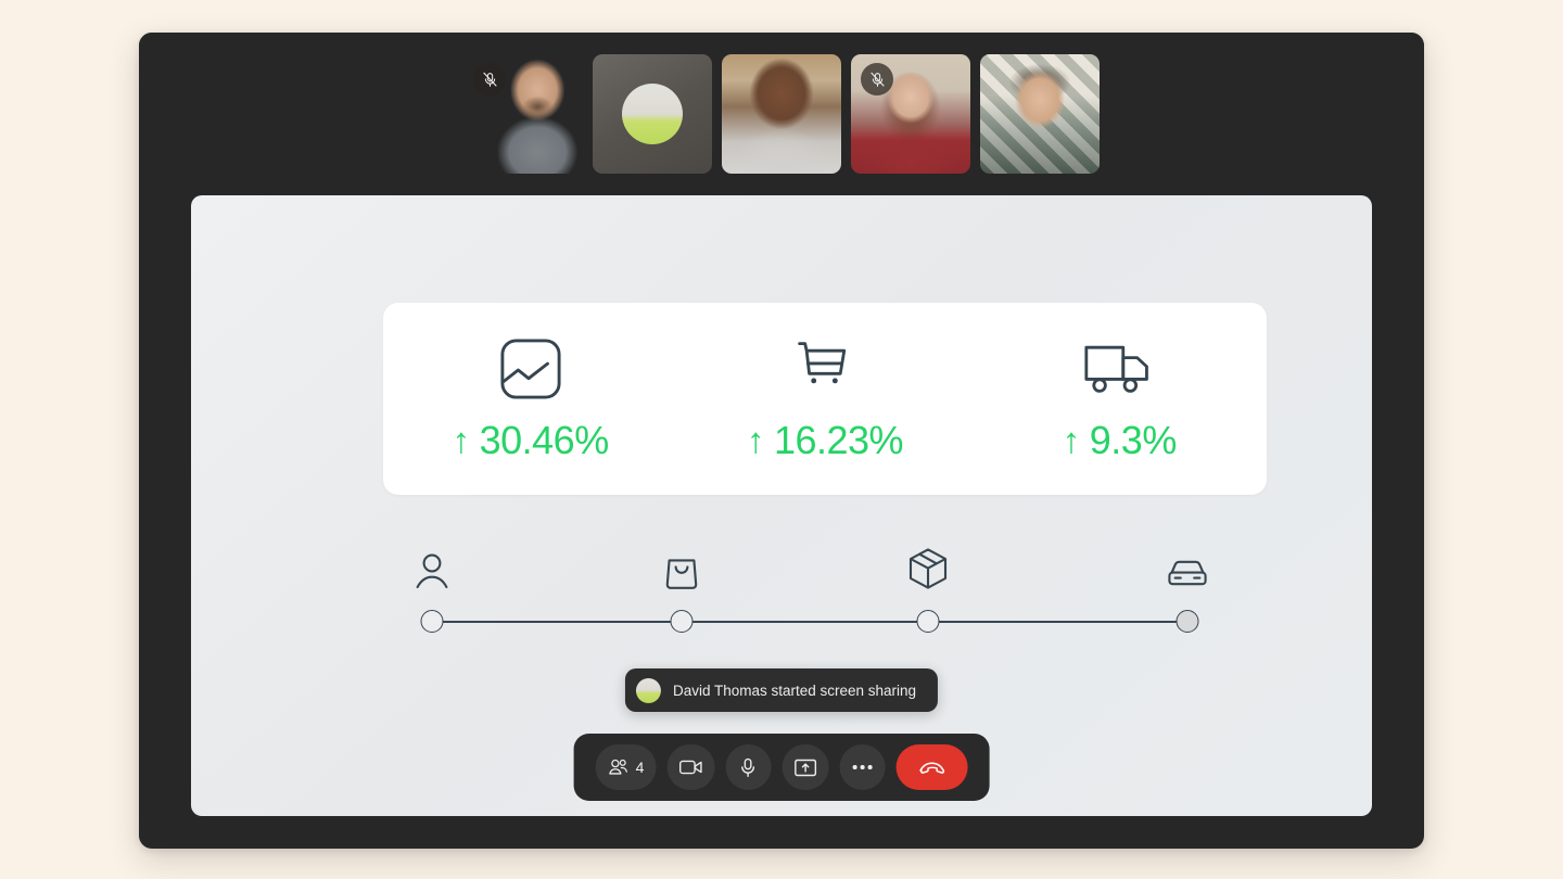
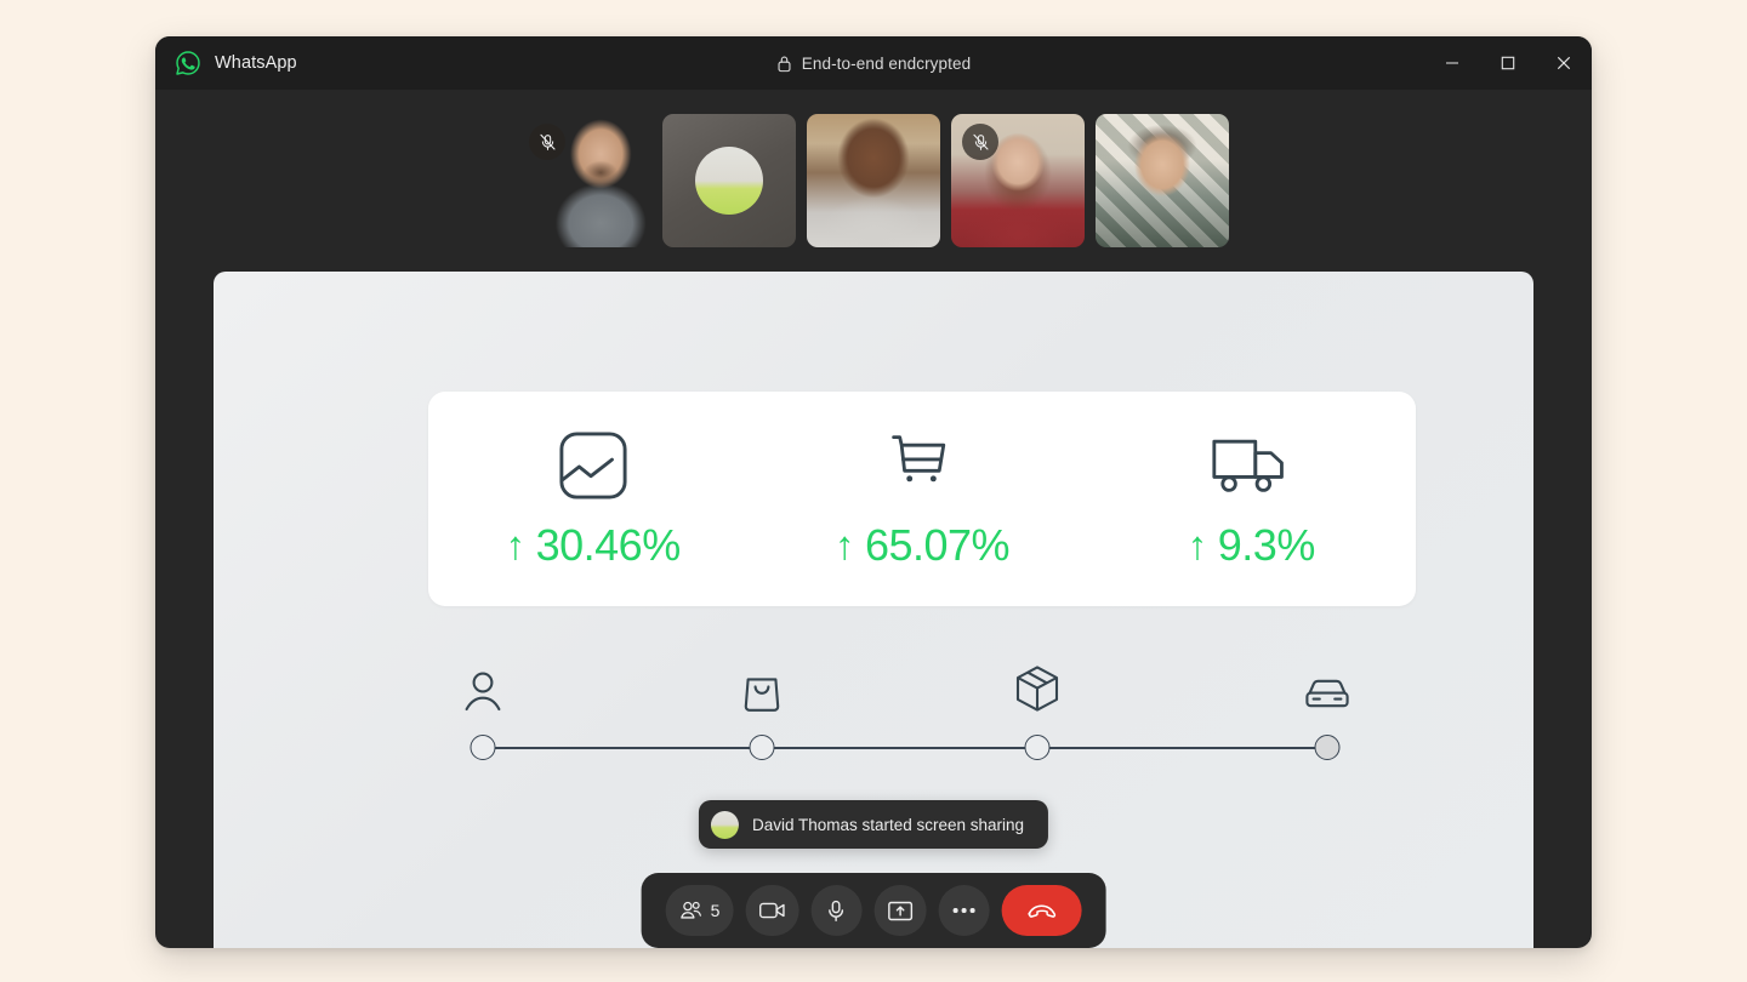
+ WhatsApp
+ End-to-end endcrypted
  ↑
  30.46%
  ↑
- 16.23%
+ 65.07%
  ↑
  9.3%
  David Thomas started screen sharing
- 4
+ 5
